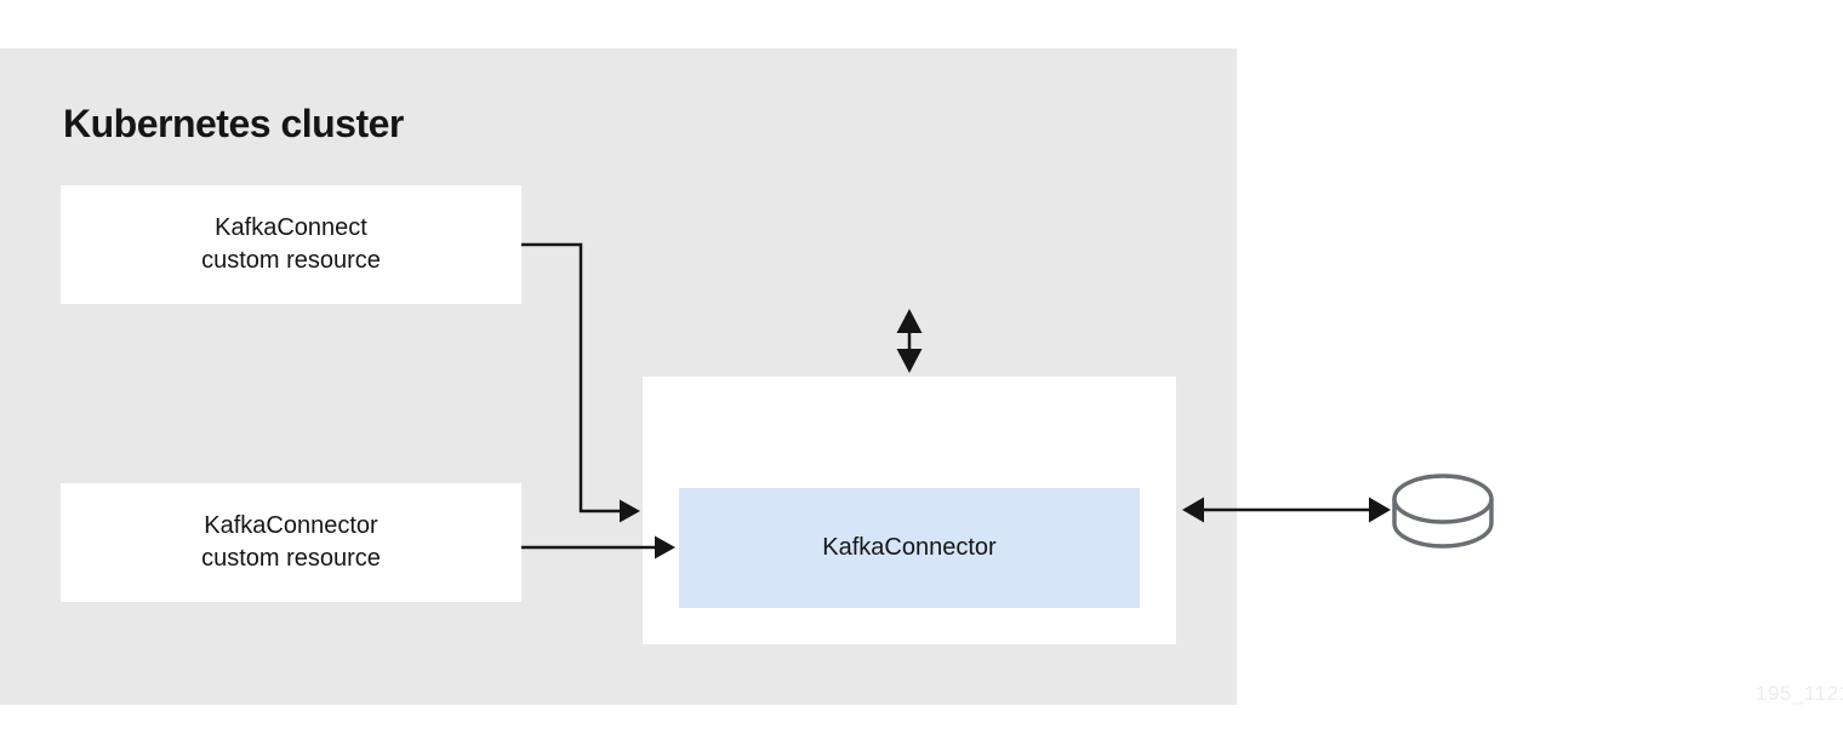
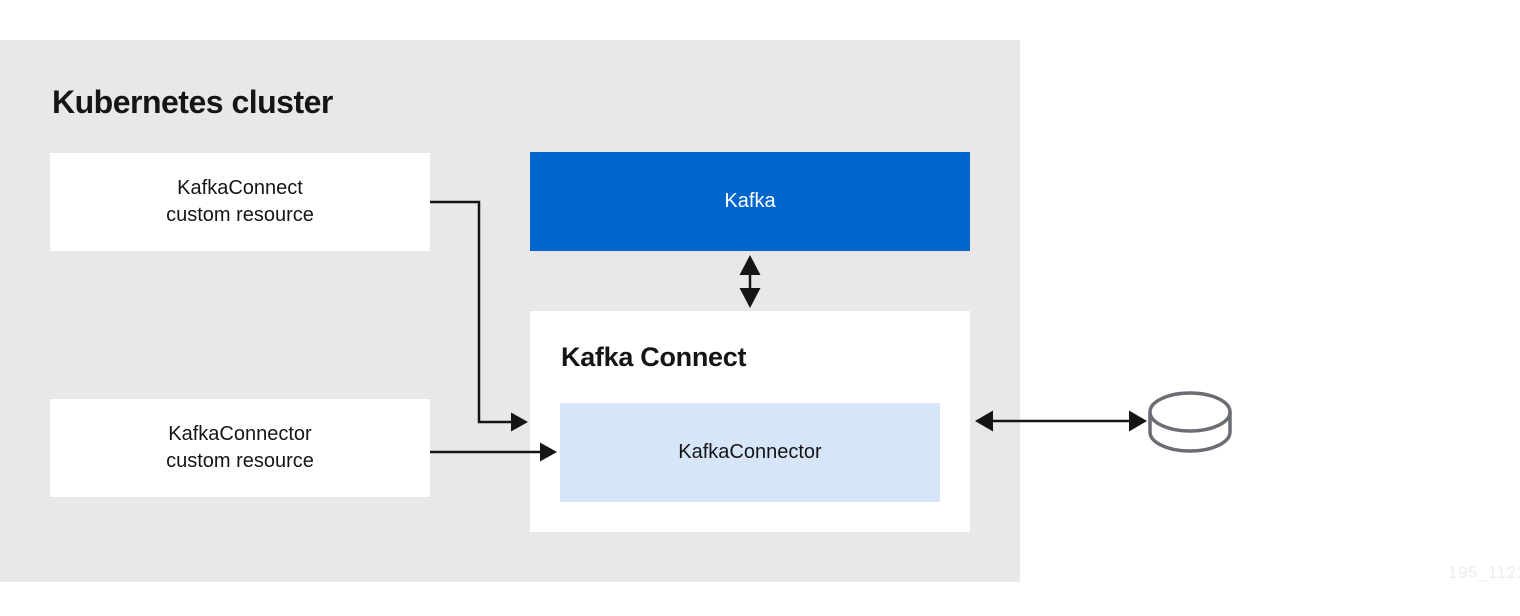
  Kubernetes cluster
  KafkaConnect
  custom resource
  KafkaConnector
  custom resource
+ Kafka
+ Kafka Connect
  KafkaConnector
